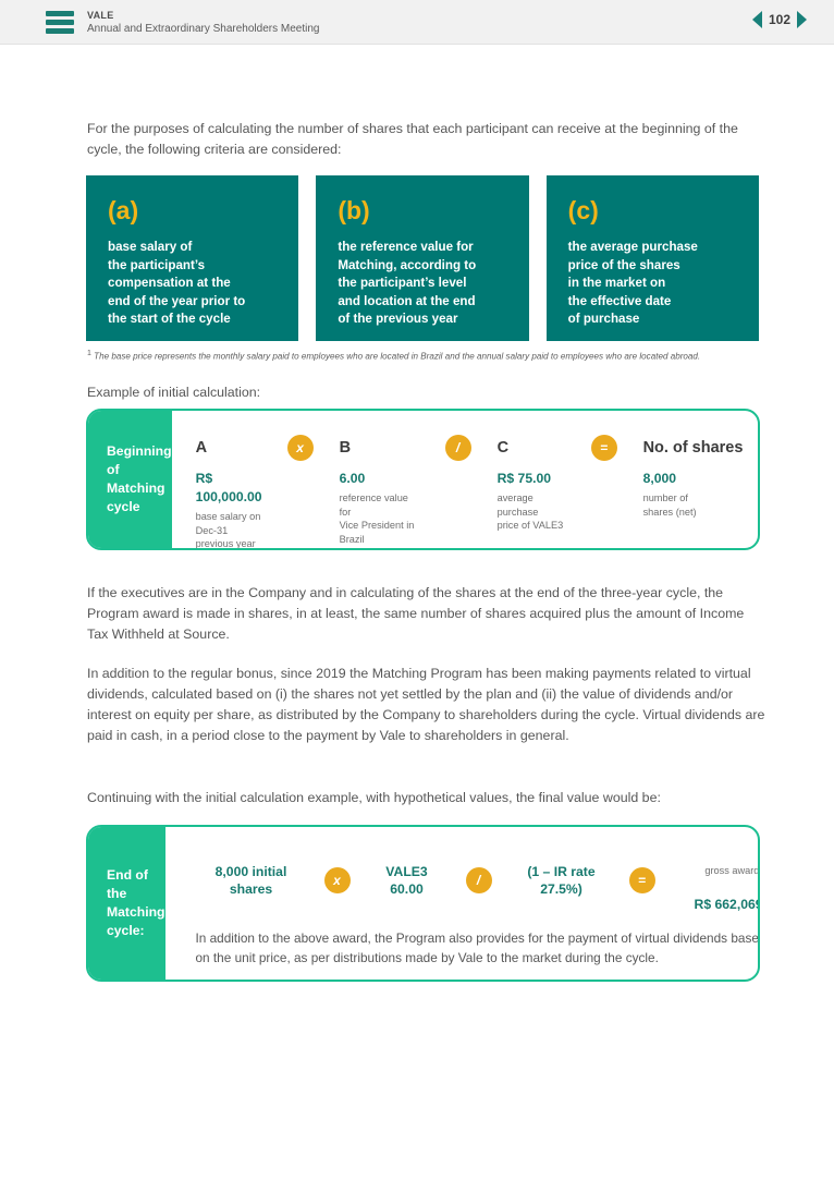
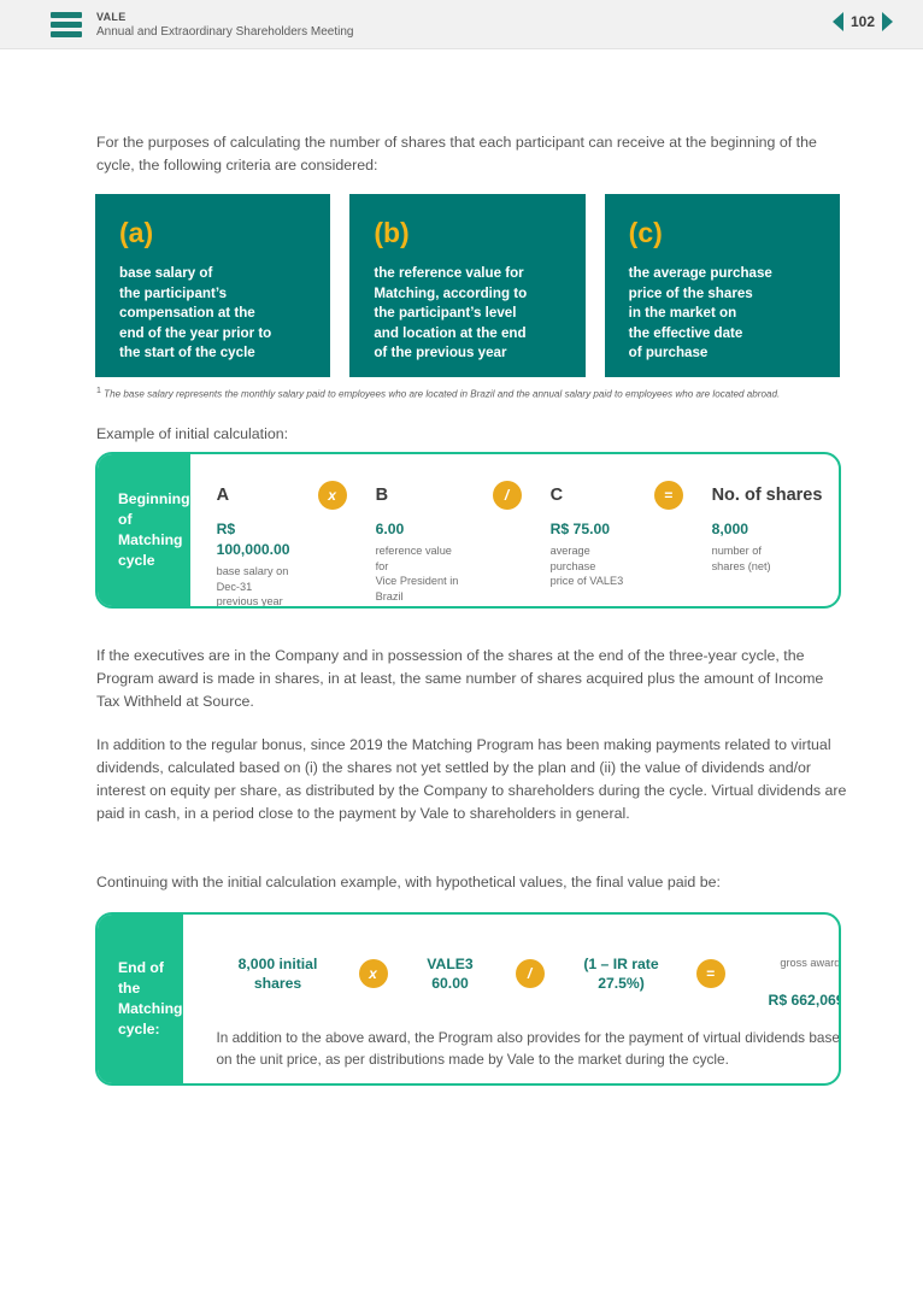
  VALE
  Annual and Extraordinary Shareholders Meeting
  102
  For the purposes of calculating the number of shares that each participant can receive at the beginning of the cycle, the following criteria are considered:
  (a)
  base salary of
  the participant’s
  compensation at the
  end of the year prior to
  the start of the cycle
  (b)
  the reference value for
  Matching, according to
  the participant’s level
  and location at the end
  of the previous year
  (c)
  the average purchase
  price of the shares
  in the market on
  the effective date
  of purchase
- The base price represents the monthly salary paid to employees who are located in Brazil and the annual salary paid to employees who are located abroad.
+ The base salary represents the monthly salary paid to employees who are located in Brazil and the annual salary paid to employees who are located abroad.
  Example of initial calculation:
  Beginning
  of
  Matching
  cycle
  A
  R$ 100,000.00
  base salary on Dec-31
  previous year
  x
  B
  6.00
  reference value for
  Vice President in Brazil
  /
  C
  R$ 75.00
  average purchase
  price of VALE3
  =
  No. of shares
  8,000
  number of
  shares (net)
- If the executives are in the Company and in calculating of the shares at the end of the three-year cycle, the Program award is made in shares, in at least, the same number of shares acquired plus the amount of Income Tax Withheld at Source.
+ If the executives are in the Company and in possession of the shares at the end of the three-year cycle, the Program award is made in shares, in at least, the same number of shares acquired plus the amount of Income Tax Withheld at Source.
  In addition to the regular bonus, since 2019 the Matching Program has been making payments related to virtual dividends, calculated based on (i) the shares not yet settled by the plan and (ii) the value of dividends and/or interest on equity per share, as distributed by the Company to shareholders during the cycle. Virtual dividends are paid in cash, in a period close to the payment by Vale to shareholders in general.
- Continuing with the initial calculation example, with hypothetical values, the final value would be:
+ Continuing with the initial calculation example, with hypothetical values, the final value paid be:
  End of the
  Matching
  cycle:
  8,000 initial
  shares
  x
  VALE3
  60.00
  /
  (1 – IR rate
  27.5%)
  =
  gross award
  In addition to the above award, the Program also provides for the payment of virtual dividends base on the unit price, as per distributions made by Vale to the market during the cycle.
